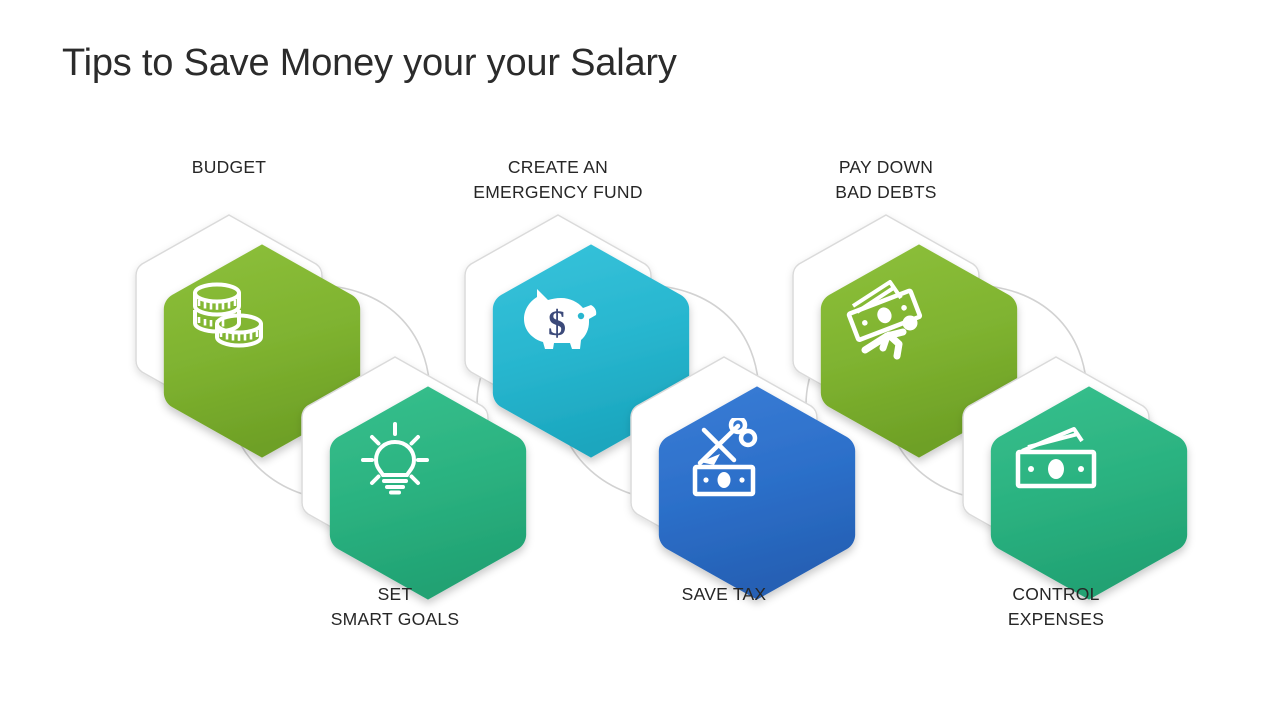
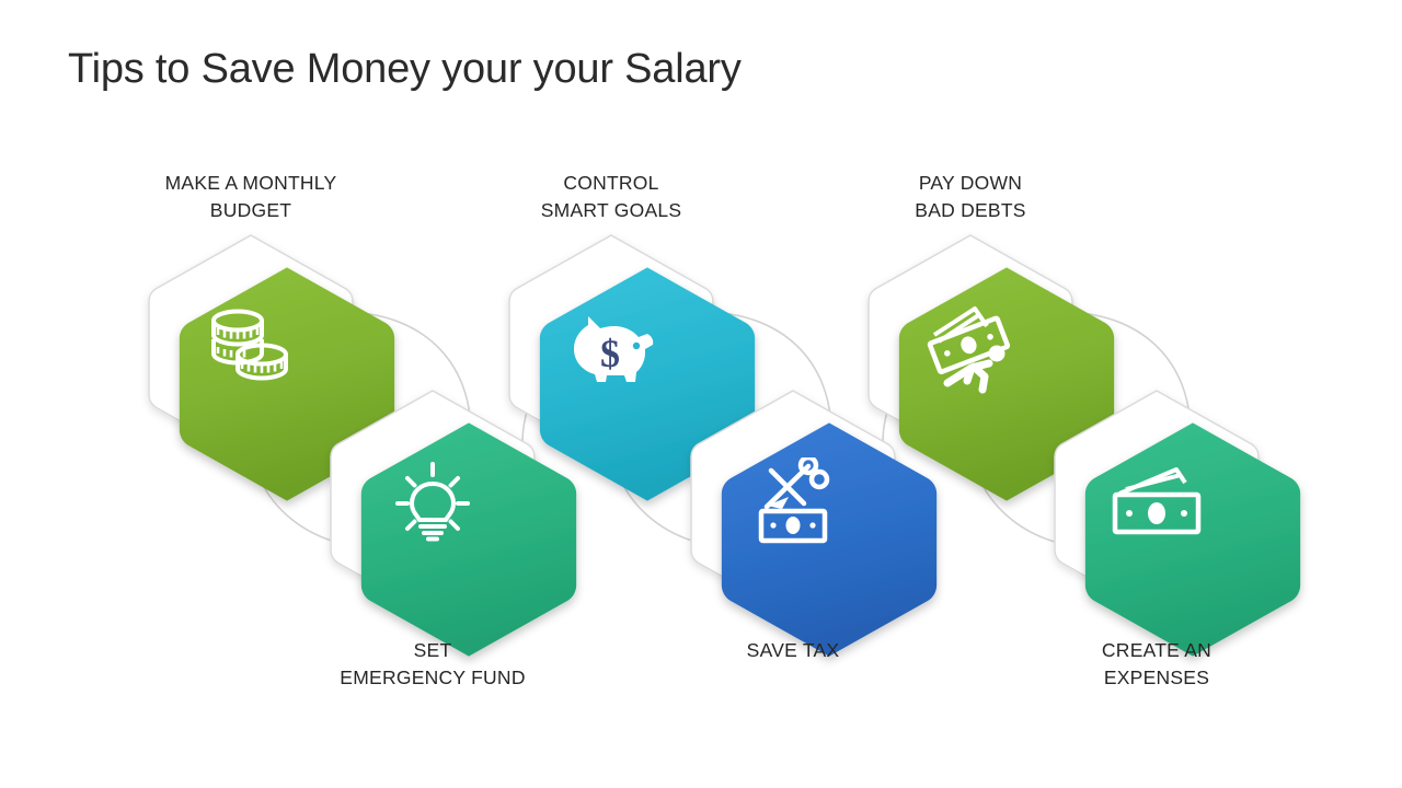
  Tips to Save Money your your Salary
+ MAKE A MONTHLY
  BUDGET
  SET
- SMART GOALS
+ EMERGENCY FUND
  $
- CREATE AN
+ CONTROL
- EMERGENCY FUND
+ SMART GOALS
  SAVE TAX
  PAY DOWN
  BAD DEBTS
- CONTROL
+ CREATE AN
  EXPENSES
